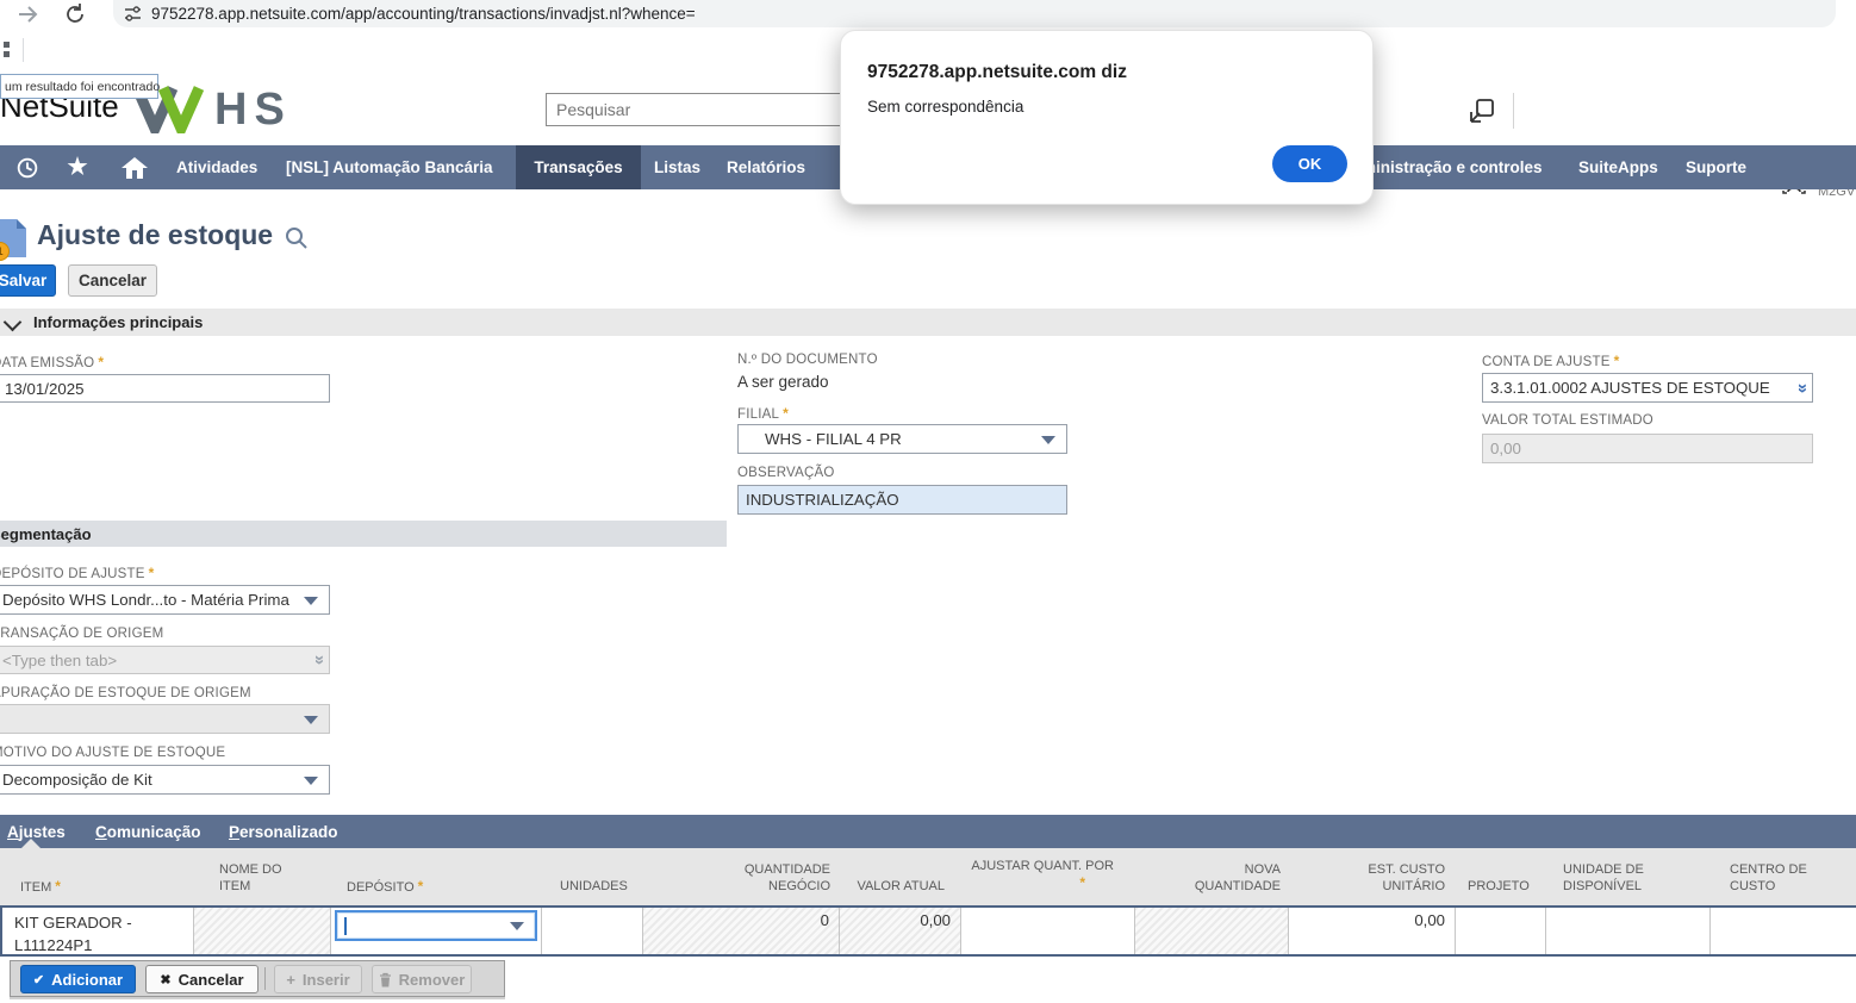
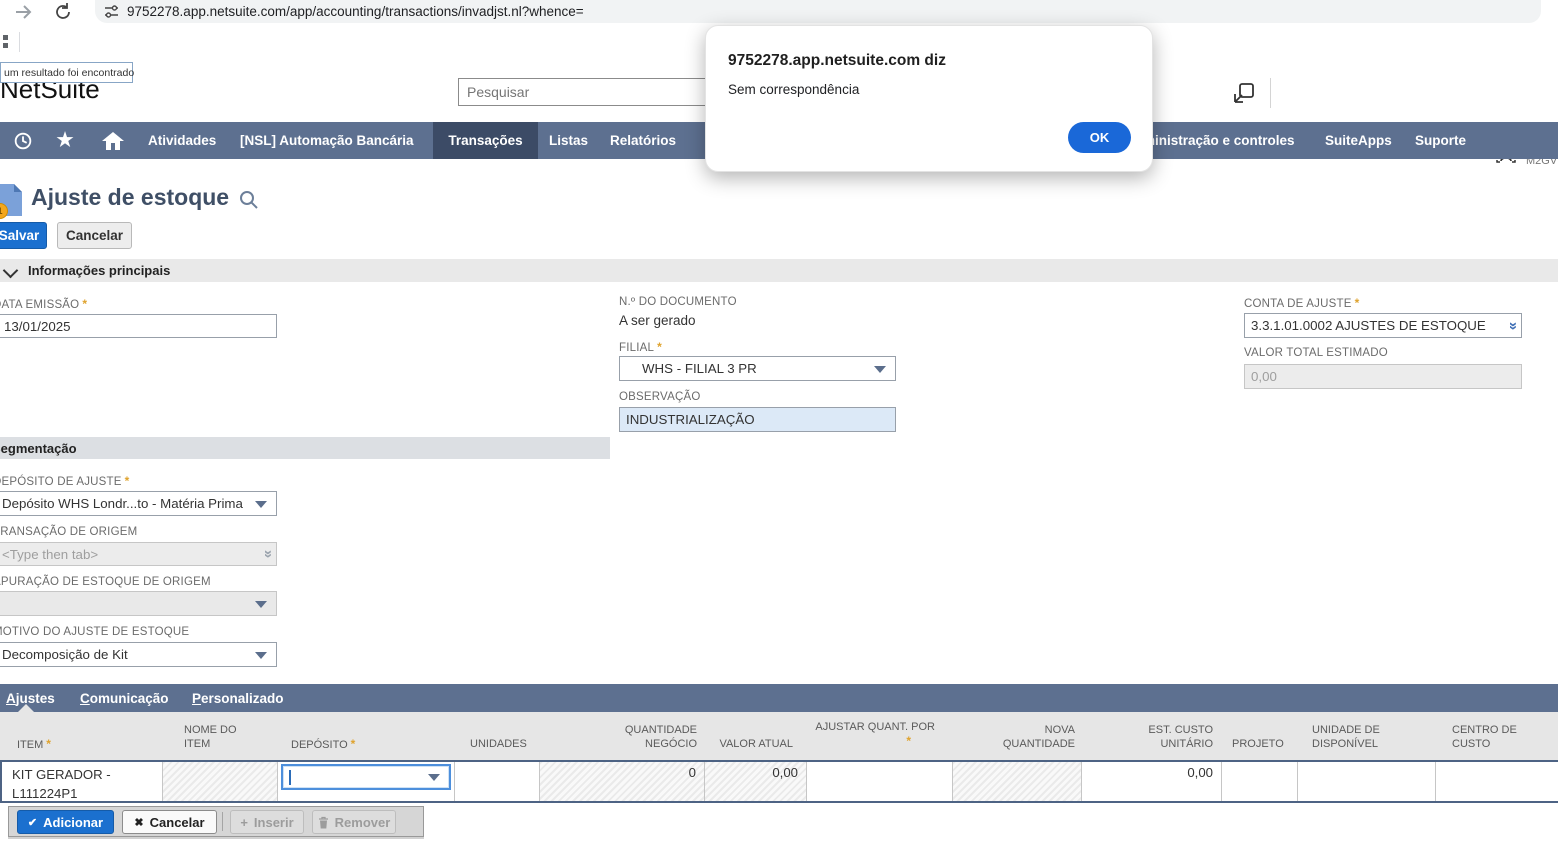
  9752278.app.netsuite.com/app/accounting/transactions/invadjst.nl?whence=
  NetSuite
- HS
  Pesquisar
  M2GV
  um resultado foi encontrado
  ★
  Atividades
  [NSL] Automação Bancária
  Transações
  Listas
  Relatórios
  inistração e controles
  SuiteApps
  Suporte
  Ajuste de estoque
  Salvar
  Cancelar
  Informações principais
  ATA EMISSÃO *
  13/01/2025
  N.º DO DOCUMENTO
  A ser gerado
  FILIAL *
- WHS - FILIAL 4 PR
+ WHS - FILIAL 3 PR
  OBSERVAÇÃO
  INDUSTRIALIZAÇÃO
  CONTA DE AJUSTE *
  3.3.1.01.0002 AJUSTES DE ESTOQUE
  VALOR TOTAL ESTIMADO
  0,00
  egmentação
  EPÓSITO DE AJUSTE *
  Depósito WHS Londr...to - Matéria Prima
  RANSAÇÃO DE ORIGEM
  <Type then tab>
  PURAÇÃO DE ESTOQUE DE ORIGEM
  OTIVO DO AJUSTE DE ESTOQUE
  Decomposição de Kit
  A
  justes
  C
  omunicação
  P
  ersonalizado
  ITEM *
  NOME DO
  ITEM
  DEPÓSITO *
  UNIDADES
  QUANTIDADE
  NEGÓCIO
  VALOR ATUAL
  AJUSTAR QUANT. POR
  *
  NOVA
  QUANTIDADE
  EST. CUSTO
  UNITÁRIO
  PROJETO
  UNIDADE DE
  DISPONÍVEL
  CENTRO DE
  CUSTO
  KIT GERADOR -
  L111224P1
  0
  0,00
  0,00
  ✔
  Adicionar
  ✖
  Cancelar
  +
  Inserir
  Remover
  9752278.app.netsuite.com diz
  Sem correspondência
  OK
